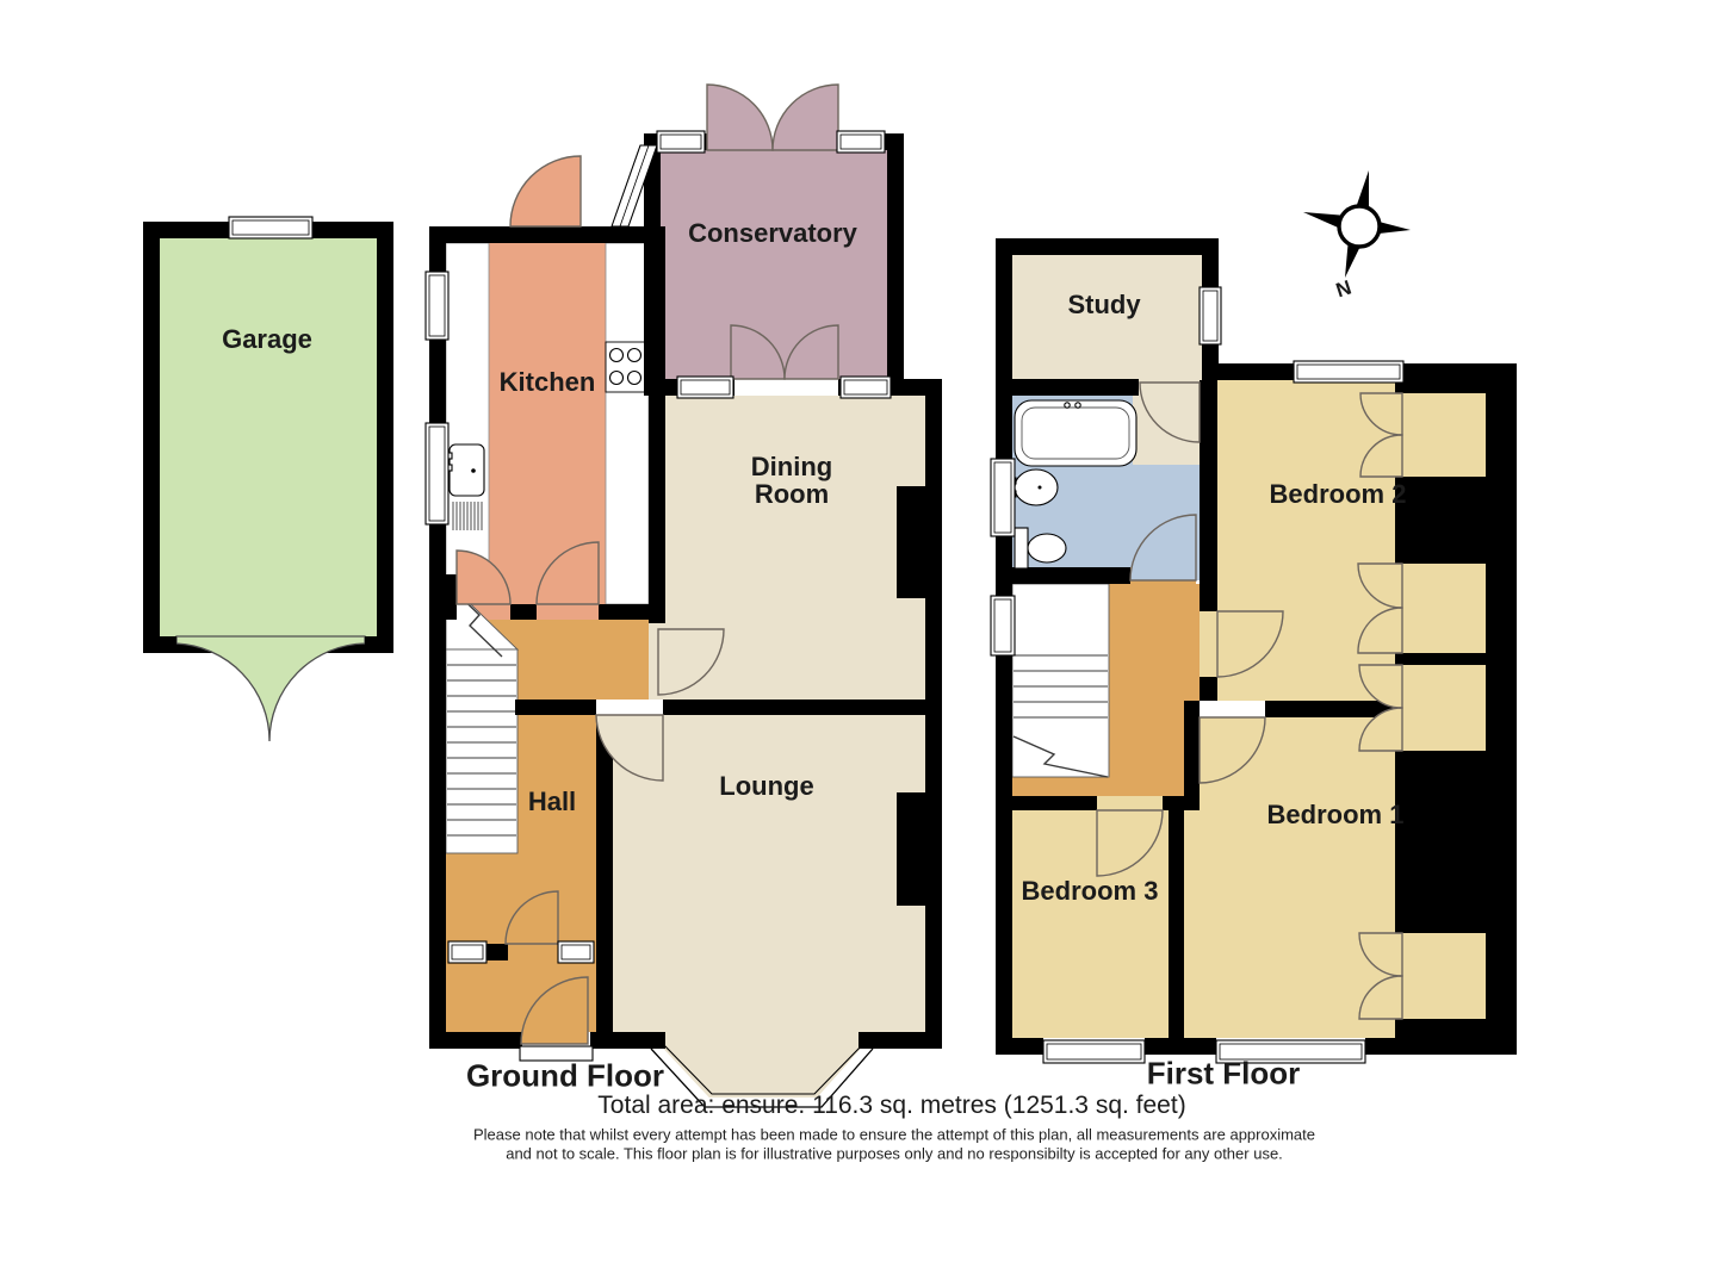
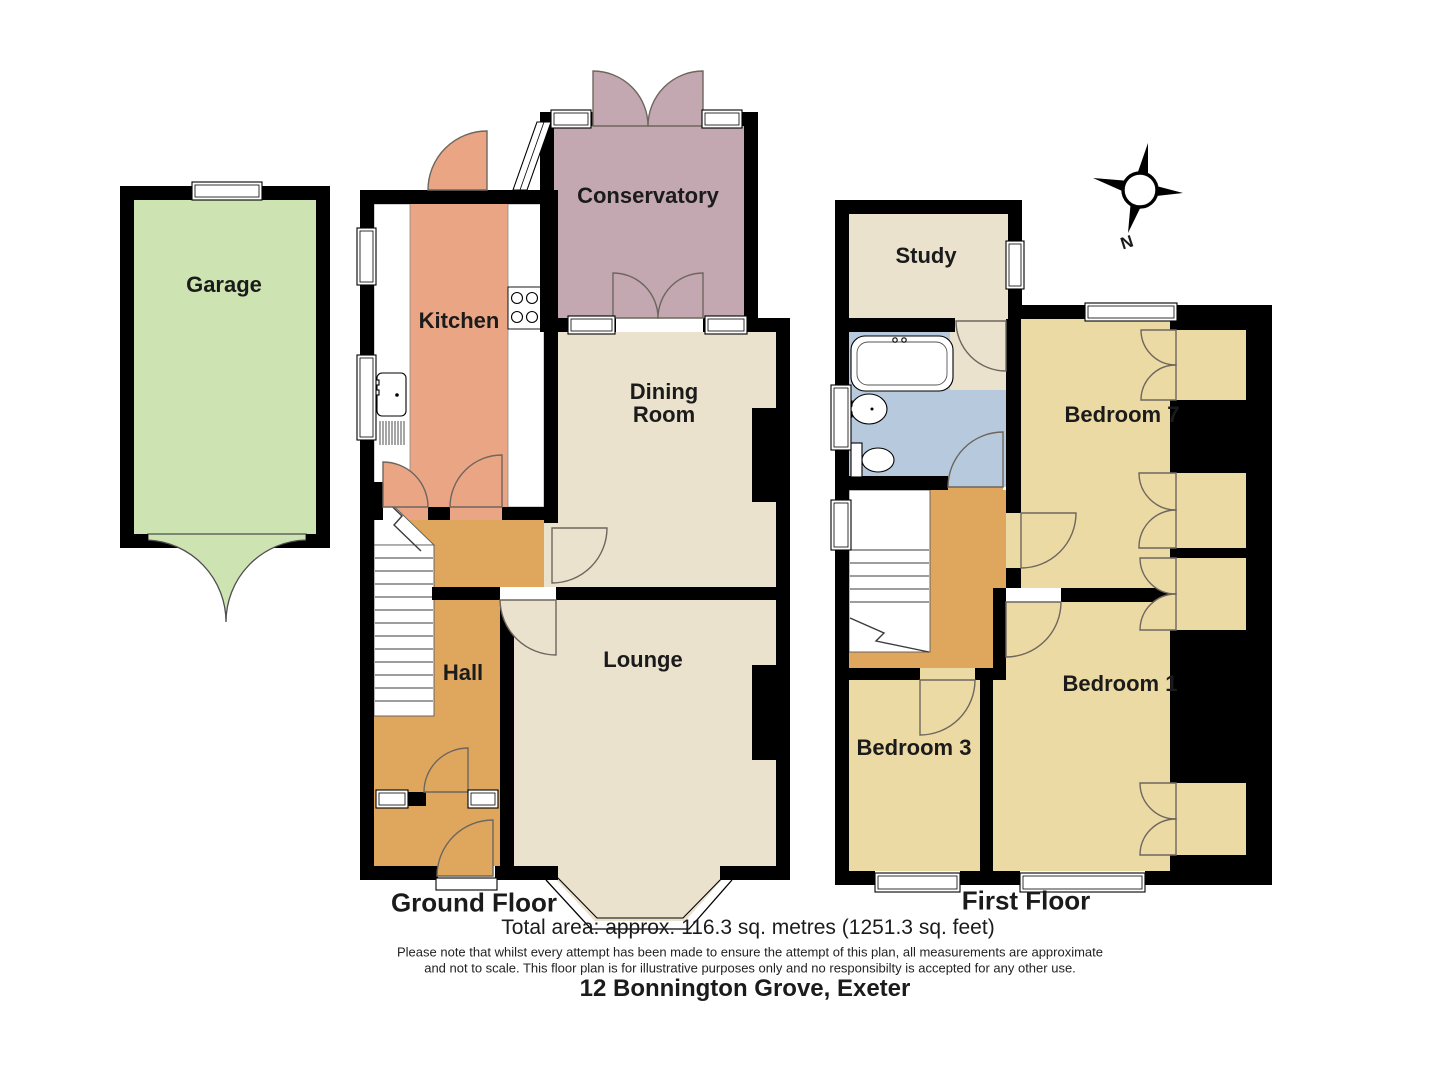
  Garage
  Kitchen
  Conservatory
  Dining
  Room
  Hall
  Lounge
  Study
- Bedroom 2
+ Bedroom 7
  Bedroom 1
  Bedroom 3
  Ground Floor
  First Floor
- Total area: ensure. 116.3 sq. metres (1251.3 sq. feet)
+ Total area: approx. 116.3 sq. metres (1251.3 sq. feet)
  Please note that whilst every attempt has been made to ensure the attempt of this plan, all measurements are approximate
  and not to scale. This floor plan is for illustrative purposes only and no responsibilty is accepted for any other use.
+ 12 Bonnington Grove, Exeter
